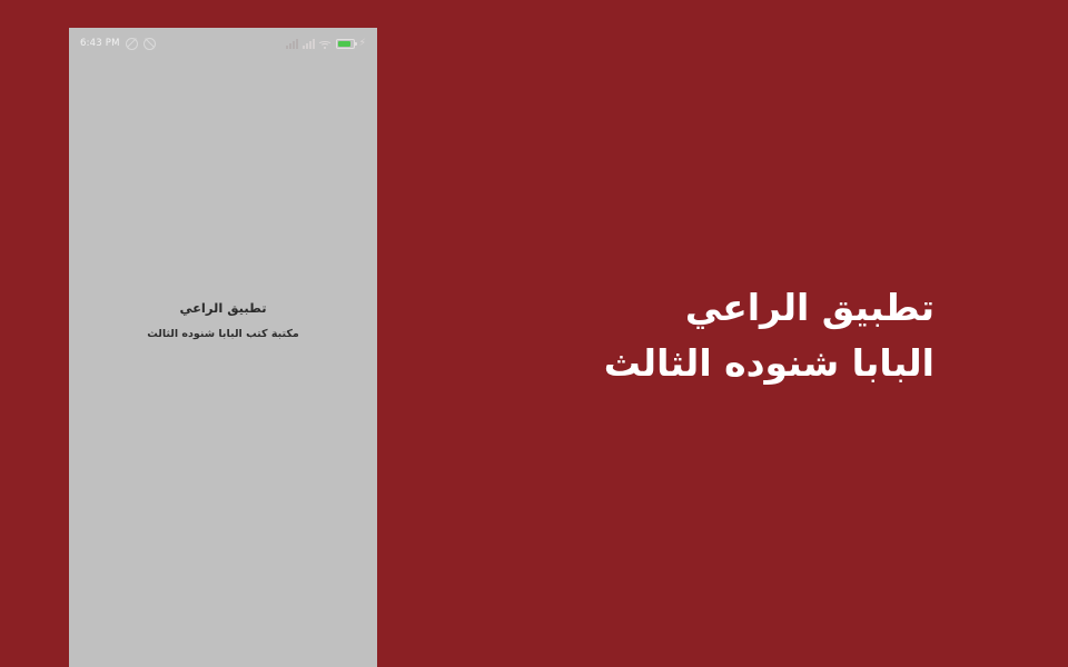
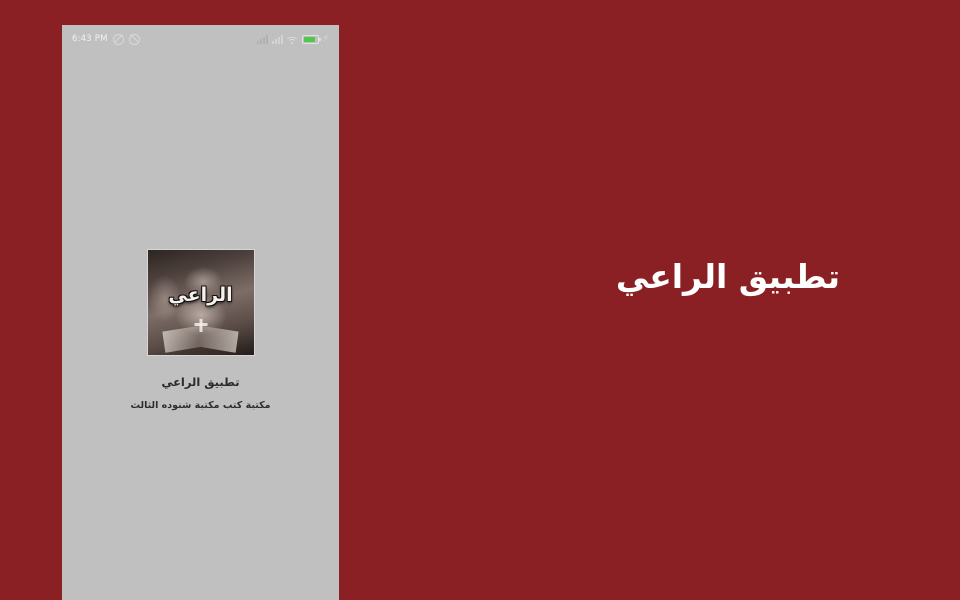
  6:43 PM
+ الراعي
  تطبيق الراعي
- مكتبة كتب البابا شنوده الثالث
+ مكتبة كتب مكتبة شنوده الثالث
  تطبيق الراعي
- البابا شنوده الثالث
